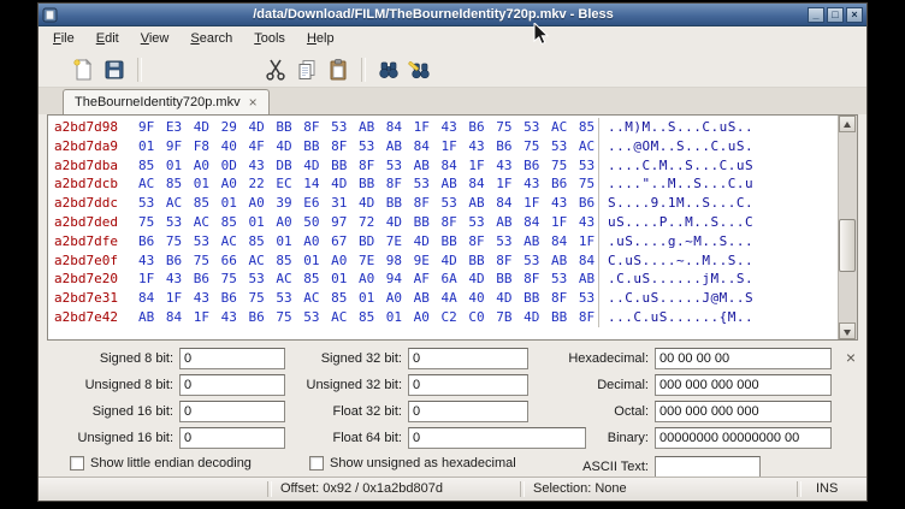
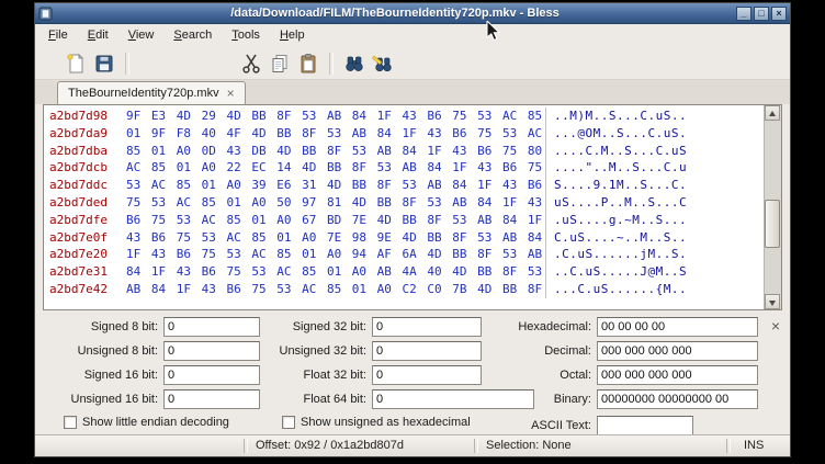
  /data/Download/FILM/TheBourneIdentity720p.mkv - Bless
  _
  □
  ×
  File
  Edit
  View
  Search
  Tools
  Help
  TheBourneIdentity720p.mkv
  ×
  a2bd7d98
  9F E3 4D 29 4D BB 8F 53 AB 84 1F 43 B6 75 53 AC 85
  ..M)M..S...C.uS..
  a2bd7da9
  01 9F F8 40 4F 4D BB 8F 53 AB 84 1F 43 B6 75 53 AC
  ...@OM..S...C.uS.
  a2bd7dba
- 85 01 A0 0D 43 DB 4D BB 8F 53 AB 84 1F 43 B6 75 53
+ 85 01 A0 0D 43 DB 4D BB 8F 53 AB 84 1F 43 B6 75 80
  ....C.M..S...C.uS
  a2bd7dcb
  AC 85 01 A0 22 EC 14 4D BB 8F 53 AB 84 1F 43 B6 75
  ...."..M..S...C.u
  a2bd7ddc
  53 AC 85 01 A0 39 E6 31 4D BB 8F 53 AB 84 1F 43 B6
  S....9.1M..S...C.
  a2bd7ded
- 75 53 AC 85 01 A0 50 97 72 4D BB 8F 53 AB 84 1F 43
+ 75 53 AC 85 01 A0 50 97 81 4D BB 8F 53 AB 84 1F 43
  uS....P..M..S...C
  a2bd7dfe
  B6 75 53 AC 85 01 A0 67 BD 7E 4D BB 8F 53 AB 84 1F
  .uS....g.~M..S...
  a2bd7e0f
- 43 B6 75 66 AC 85 01 A0 7E 98 9E 4D BB 8F 53 AB 84
+ 43 B6 75 53 AC 85 01 A0 7E 98 9E 4D BB 8F 53 AB 84
  C.uS....~..M..S..
  a2bd7e20
  1F 43 B6 75 53 AC 85 01 A0 94 AF 6A 4D BB 8F 53 AB
  .C.uS......jM..S.
  a2bd7e31
  84 1F 43 B6 75 53 AC 85 01 A0 AB 4A 40 4D BB 8F 53
  ..C.uS.....J@M..S
  a2bd7e42
  AB 84 1F 43 B6 75 53 AC 85 01 A0 C2 C0 7B 4D BB 8F
  ...C.uS......{M..
  Signed 8 bit:
  0
  Unsigned 8 bit:
  0
  Signed 16 bit:
  0
  Unsigned 16 bit:
  0
  Signed 32 bit:
  0
  Unsigned 32 bit:
  0
  Float 32 bit:
  0
  Float 64 bit:
  0
  Hexadecimal:
  00 00 00 00
  Decimal:
  000 000 000 000
  Octal:
  000 000 000 000
  Binary:
  00000000 00000000 00
  ×
  Show little endian decoding
  Show unsigned as hexadecimal
  ASCII Text:
  Offset: 0x92 / 0x1a2bd807d
  Selection: None
  INS
